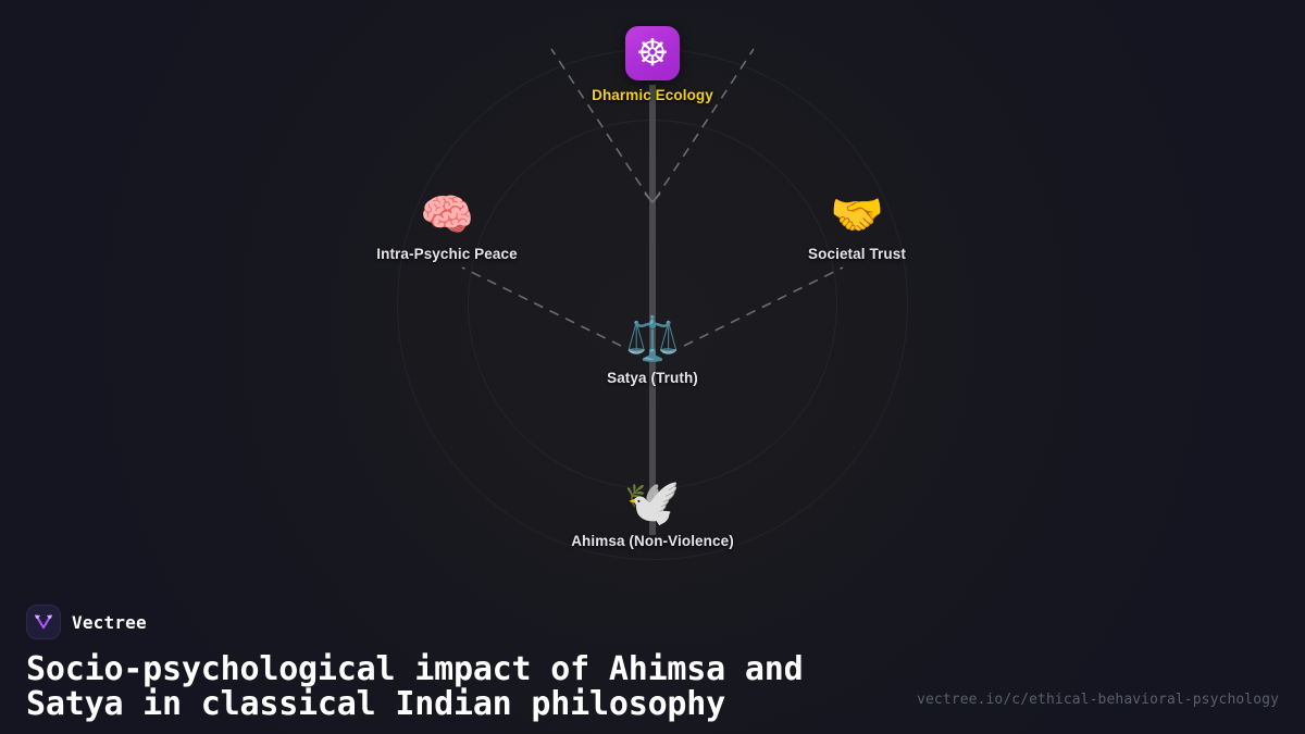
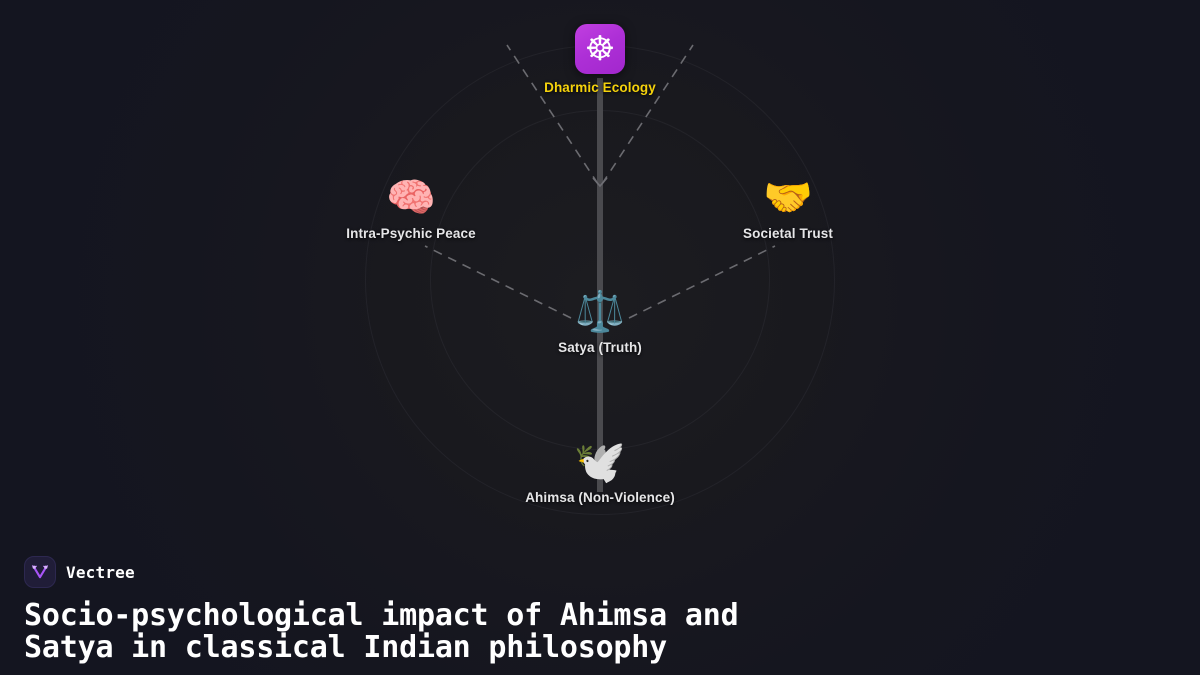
  ☸
  Dharmic Ecology
  🧠
  Intra-Psychic Peace
  🤝
  Societal Trust
  ⚖️
  Satya (Truth)
  🕊️
  Ahimsa (Non-Violence)
  Vectree
  Socio-psychological impact of Ahimsa and Satya in classical Indian philosophy
- vectree.io/c/ethical-behavioral-psychology
